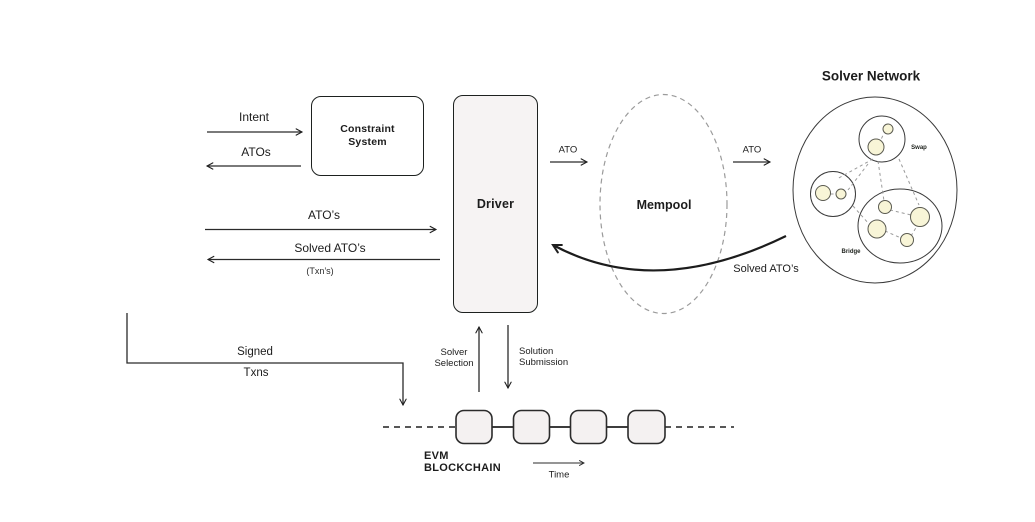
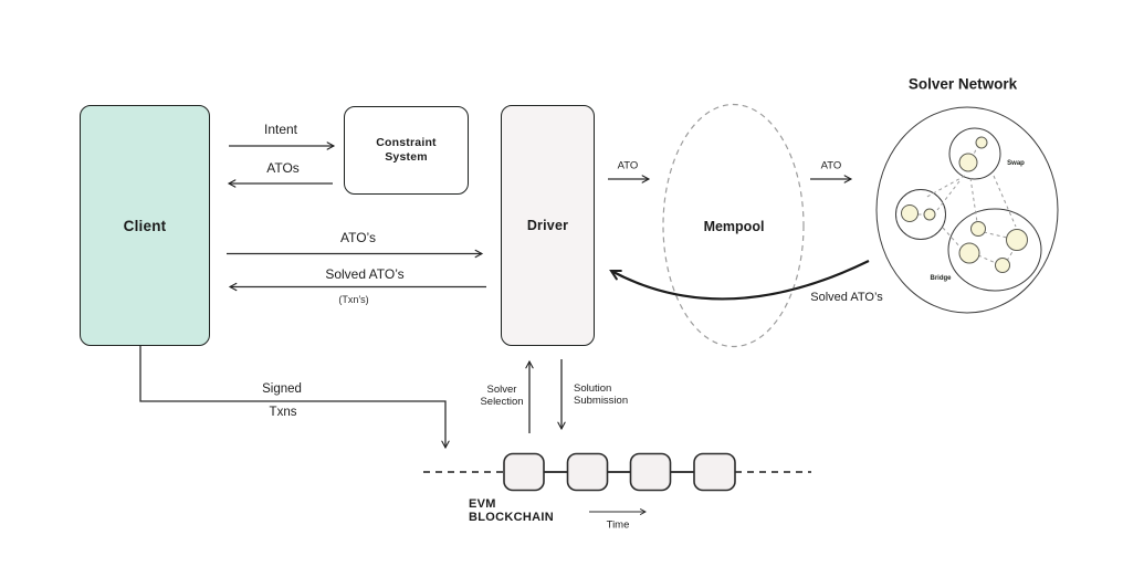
+ Client
  Constraint System
  Driver
  Intent
  ATOs
  ATO’s
  Solved ATO’s
  (Txn’s)
  ATO
  ATO
  Signed
  Txns
  Solver Selection
  Solution Submission
  Solved ATO’s
  Time
  Mempool
  Solver Network
  EVM BLOCKCHAIN
